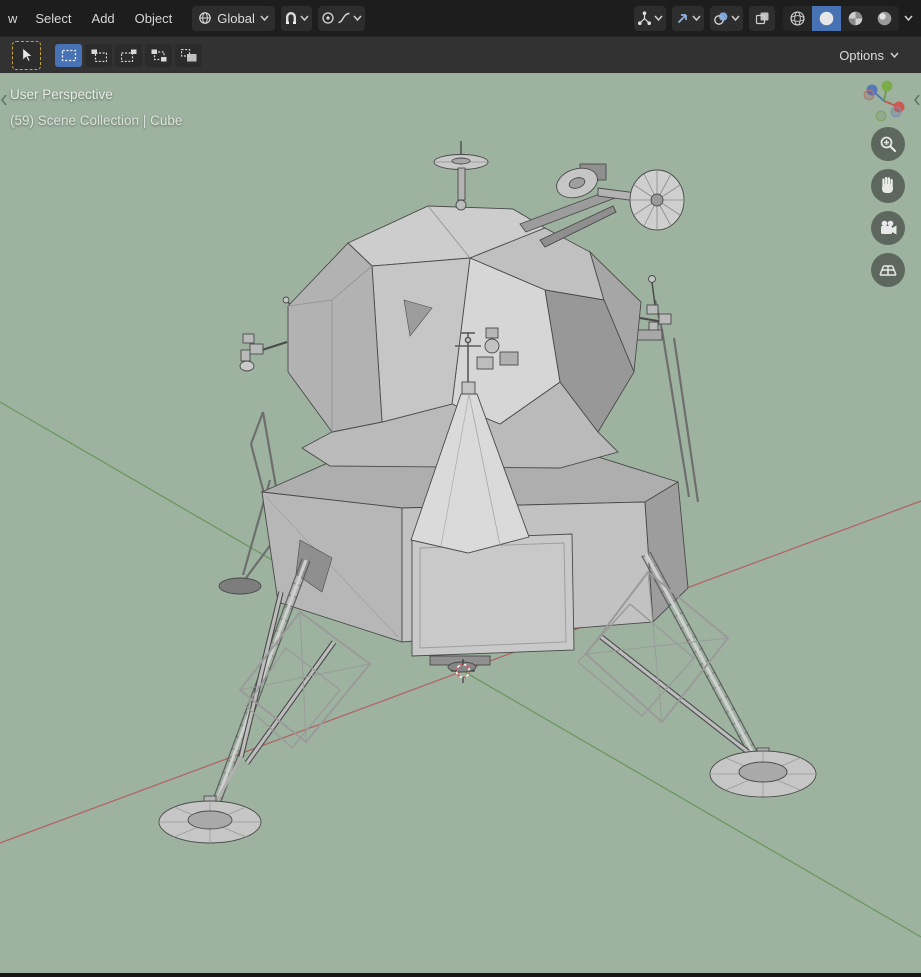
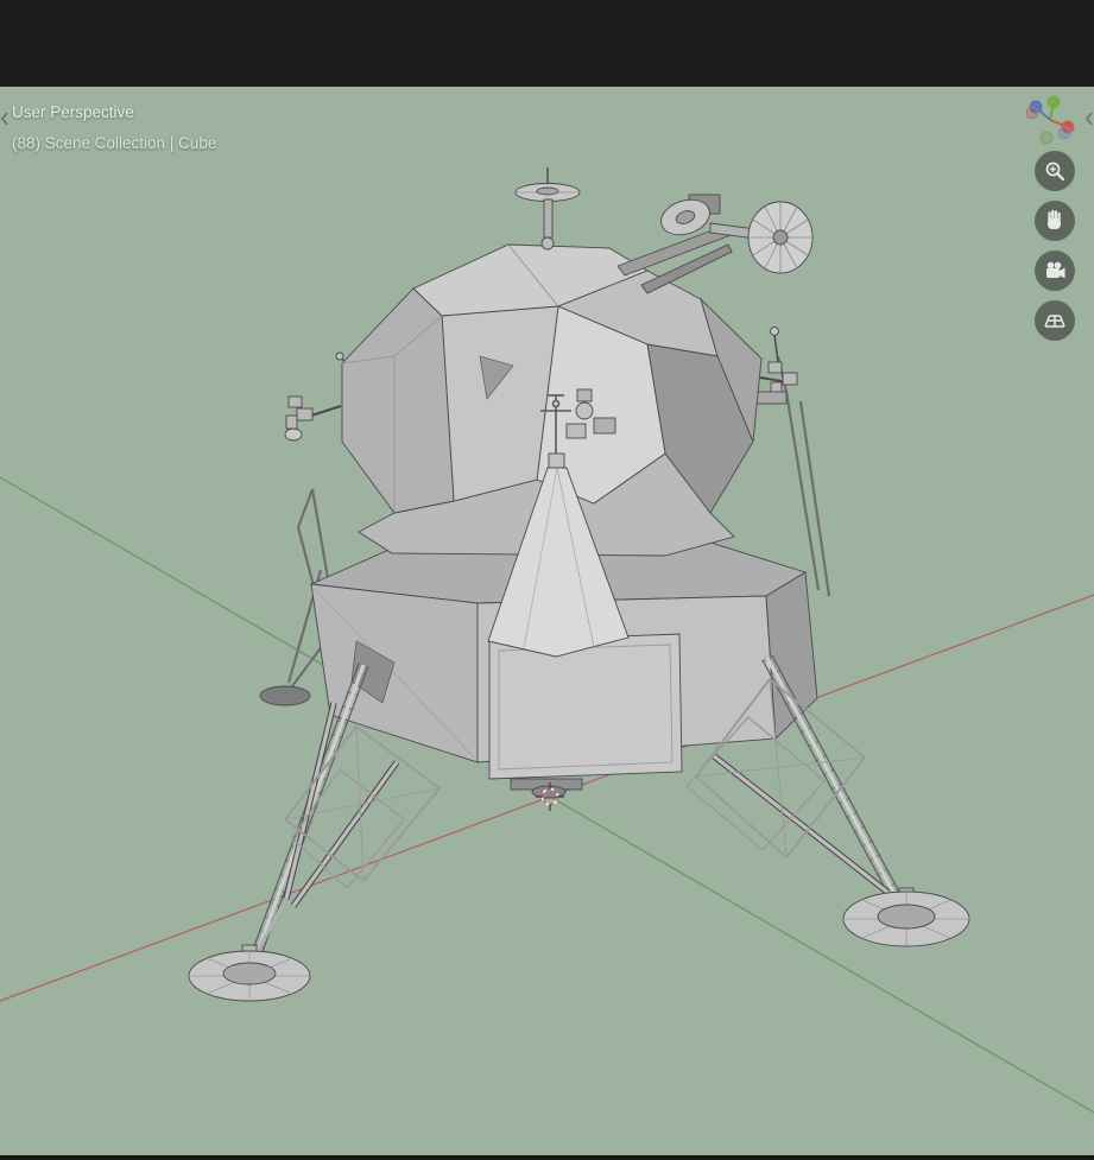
  User Perspective
- (59) Scene Collection | Cube
+ (88) Scene Collection | Cube
- w
- Select
- Add
- Object
- Global
- Options
